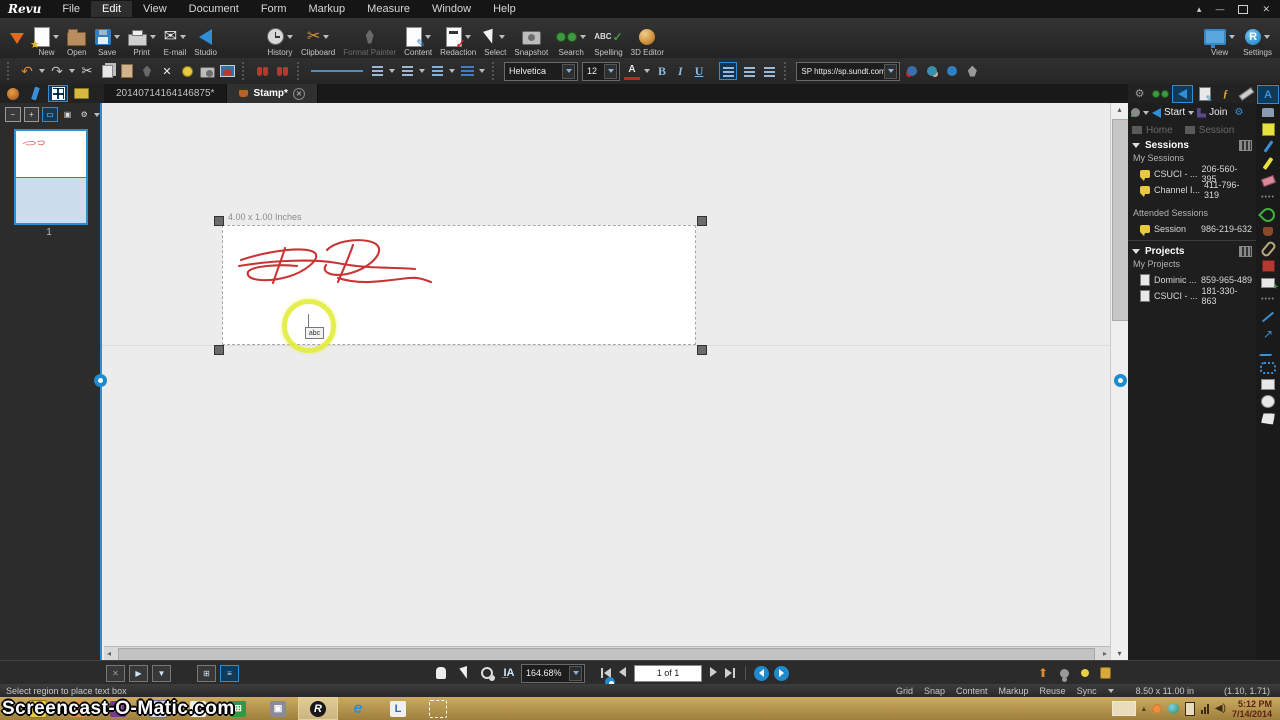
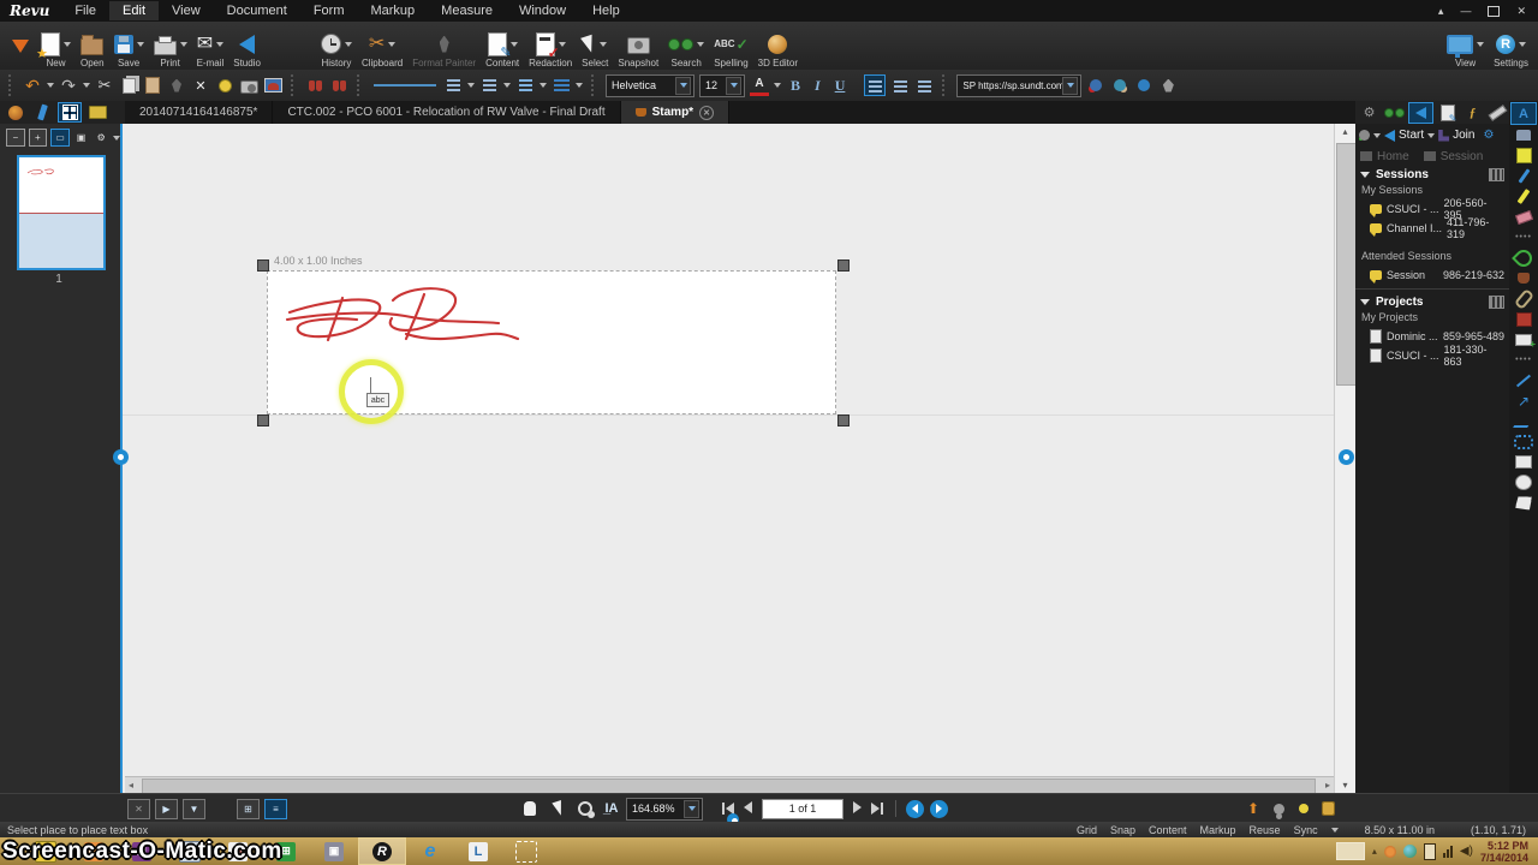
  Revu
  File
  Edit
  View
  Document
  Form
  Markup
  Measure
  Window
  Help
  ▴
  —
  ✕
  ★
  New
  Open
  Save
  Print
  ✉
  E-mail
  Studio
  History
  ✂
  Clipboard
  Format Painter
  ✎
  Content
  ✓
  Redaction
  Select
  Snapshot
  Search
  ABC
  ✓
  Spelling
  3D Editor
  View
  R
  Settings
  ↶
  ↷
  ✂
  ✕
  Helvetica
  12
  A
  B
  I
  U
  SP https://sp.sundt.com
  20140714164146875*
+ CTC.002 - PCO 6001 - Relocation of RW Valve - Final Draft
  Stamp*
  −
  +
  ▭
  ▣
  ⚙
  1
  4.00 x 1.00 Inches
  ◂
  ▸
  ▴
  ▾
  ⚙
  ✎
  ƒ
  Start
  Join
  ⚙
  Home
  Session
  Sessions
  My Sessions
  CSUCI - ...
  206-560-395
  Channel I...
  411-796-319
  Attended Sessions
  Session
  986-219-632
  Projects
  My Projects
  Dominic ...
  859-965-489
  CSUCI - ...
  181-330-863
  A
  +
  ↗
  ✕
  ▶
  ▼
  ⊞
  ≡
  I̲A
  164.68%
  1 of 1
  ⬆
- Select region to place text box
+ Select place to place text box
  Grid
  Snap
  Content
  Markup
  Reuse
  Sync
  8.50 x 11.00 in
  (1.10, 1.71)
  O
  N
  ▦
  ✂
  ⊞
  ▣
  R
  e
  L
  ▴
  ◀)
  5:12 PM
  7/14/2014
  Screencast-O-Matic.com
